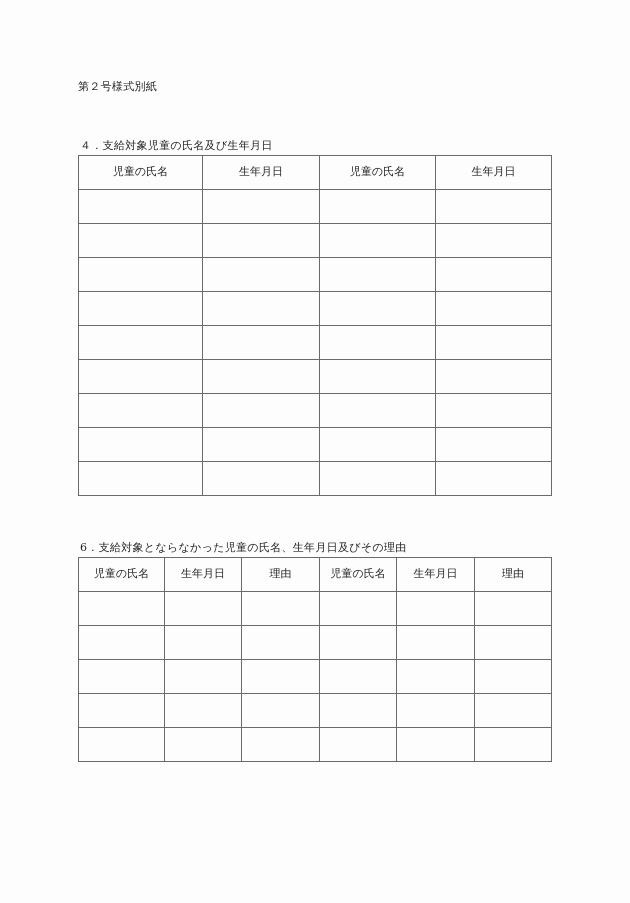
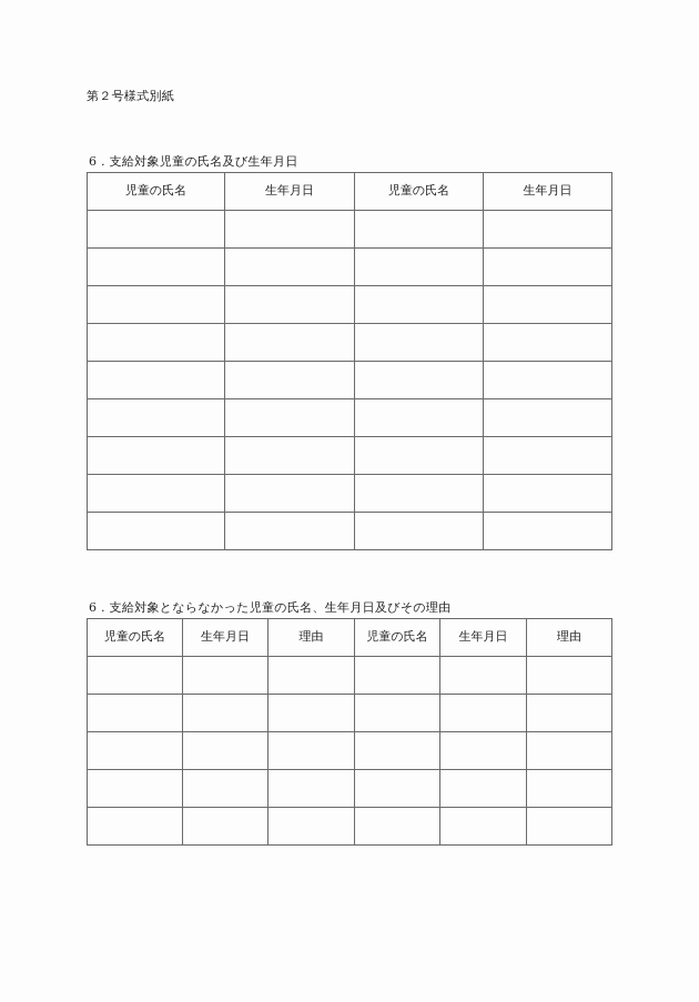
  第２号様式別紙
- ４．支給対象児童の氏名及び生年月日
+ 6．支給対象児童の氏名及び生年月日
  児童の氏名	生年月日	児童の氏名	生年月日
  6．支給対象とならなかった児童の氏名、生年月日及びその理由
  児童の氏名	生年月日	理由	児童の氏名	生年月日	理由
